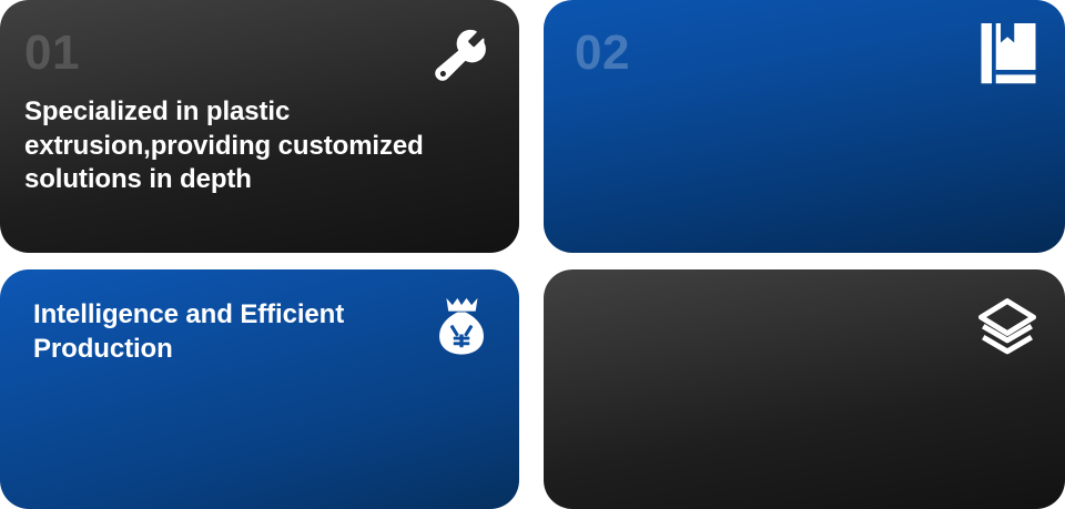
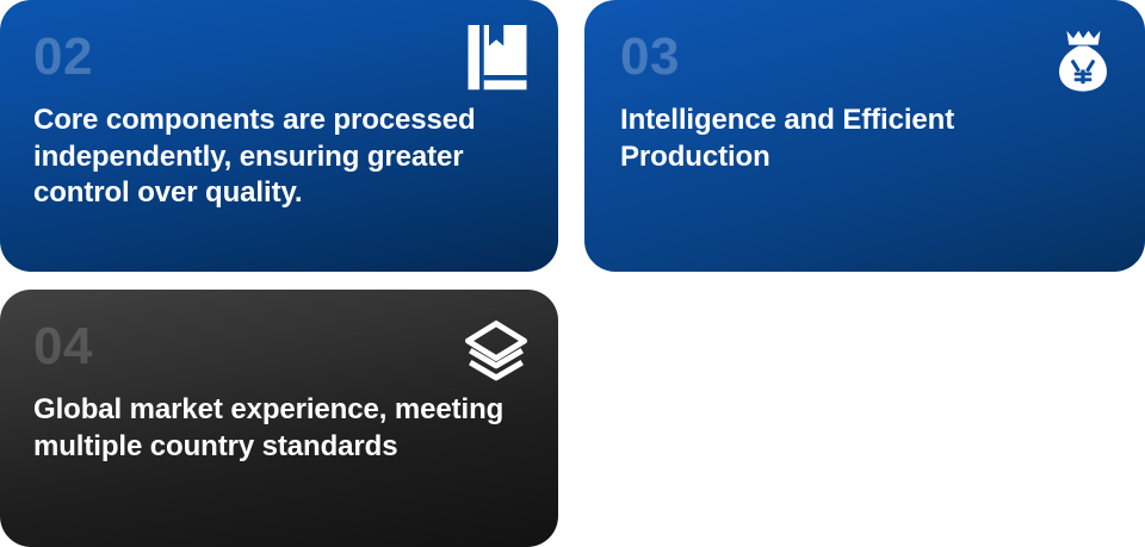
- 01
- Specialized in plastic extrusion,providing customized solutions in depth
  02
+ Core components are processed independently, ensuring greater control over quality.
+ 03
  Intelligence and Efficient Production
+ 04
+ Global market experience, meeting multiple country standards
